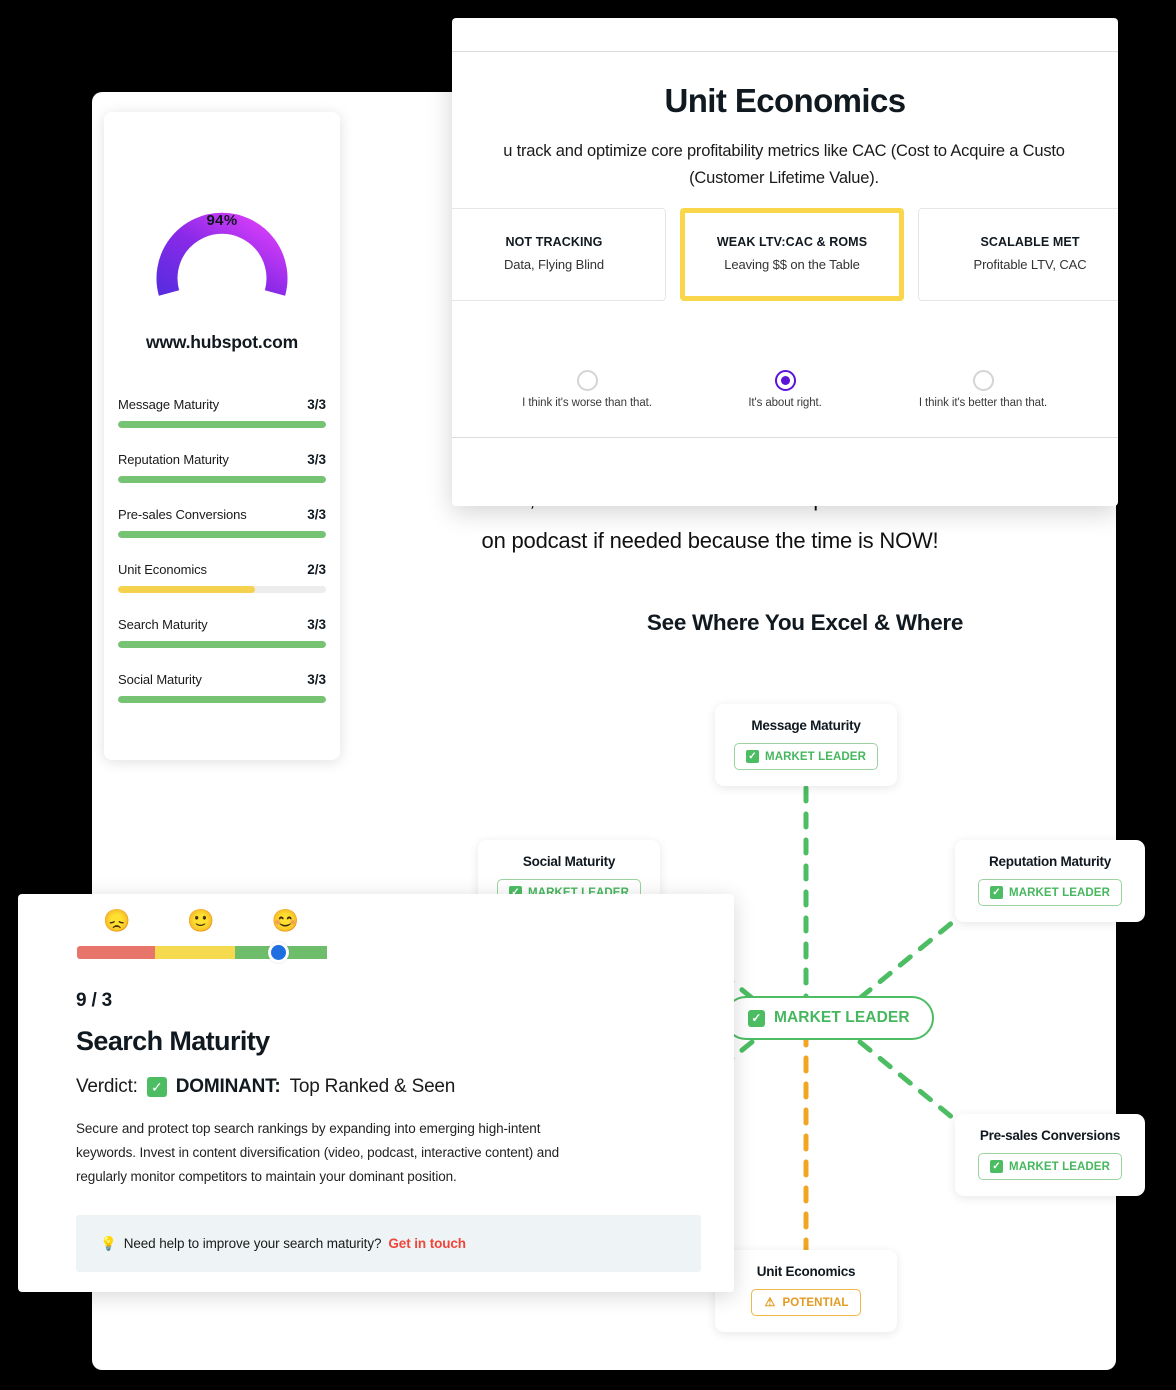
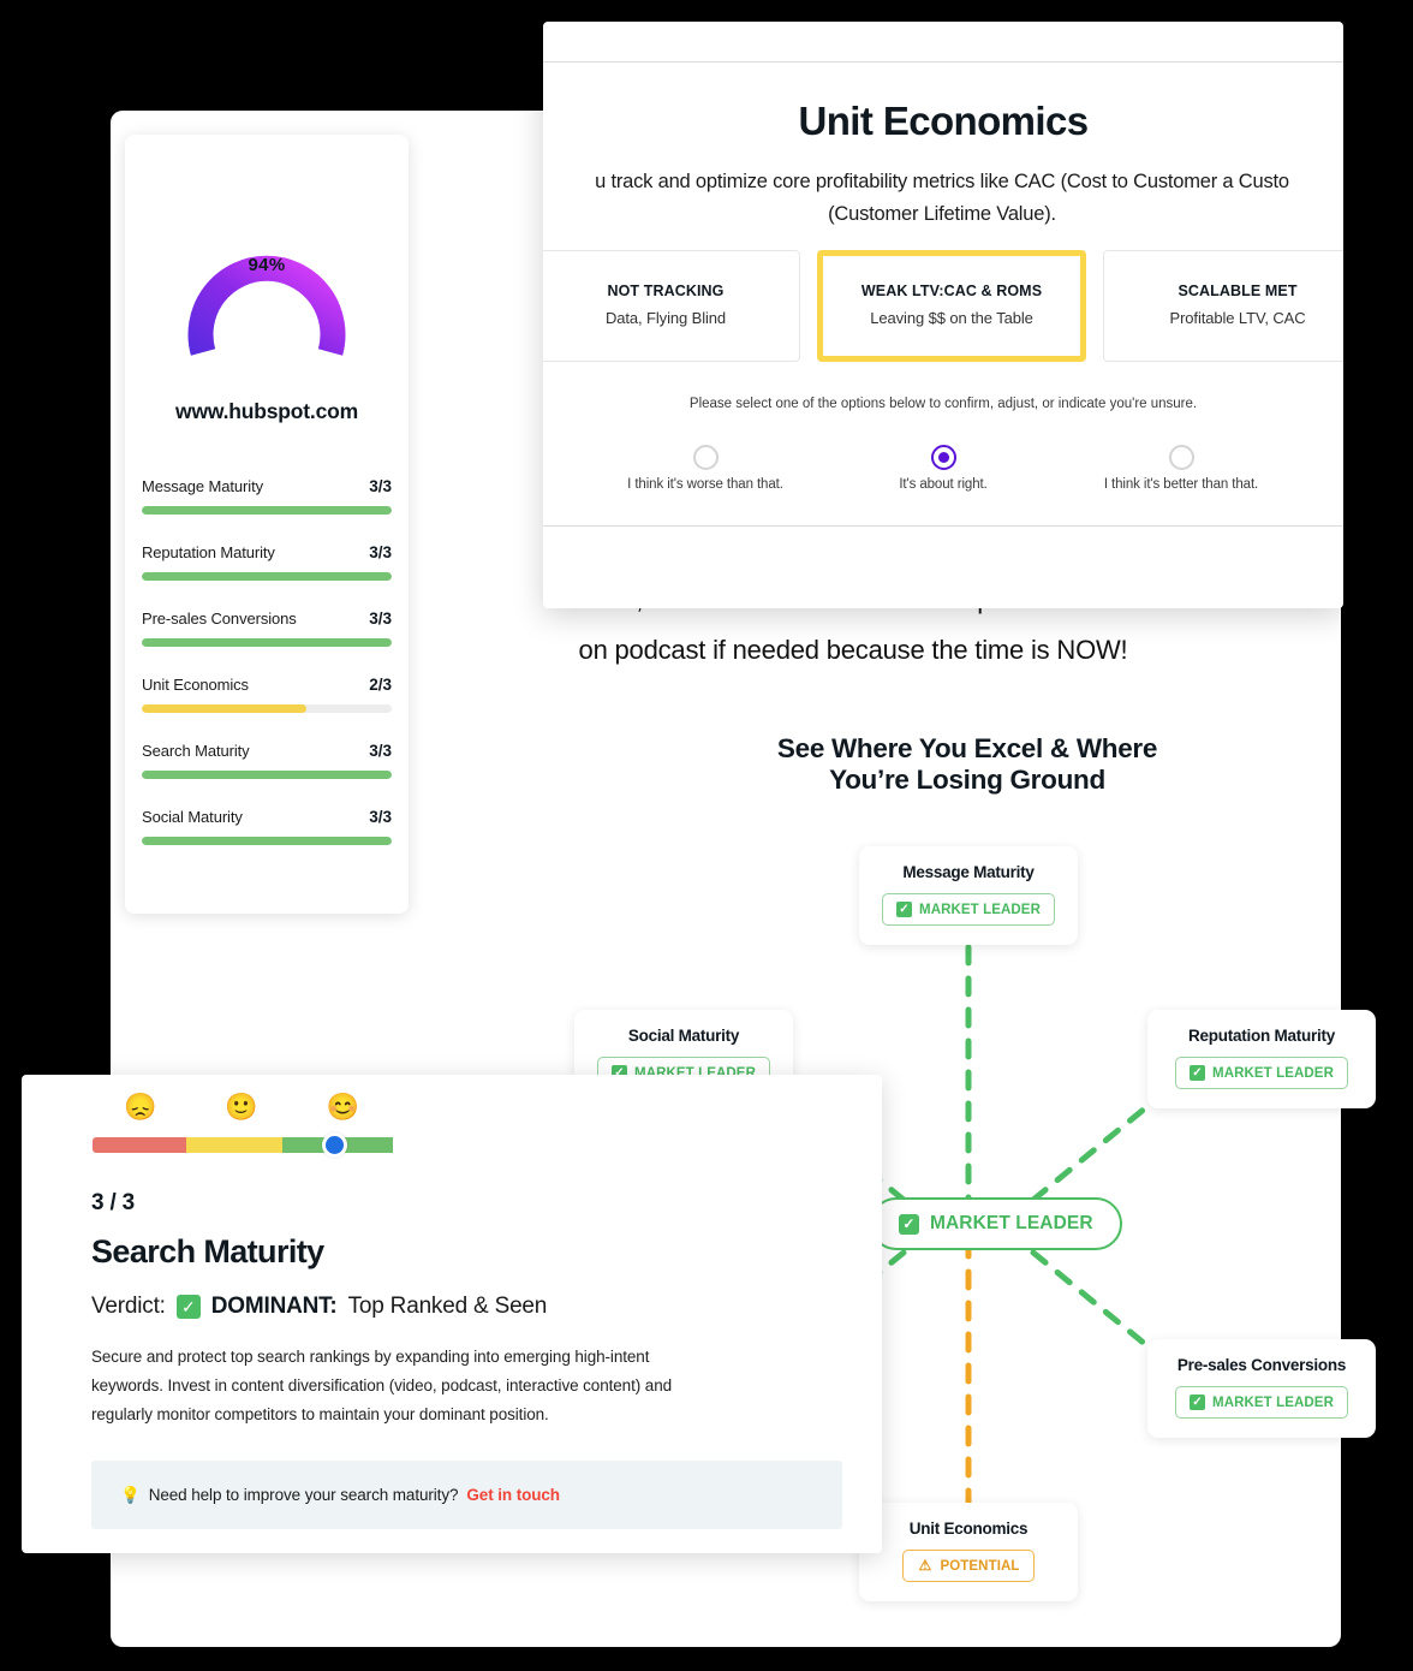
  on podcast if needed because the time is NOW!
  See Where You Excel & Where
+ You’re Losing Ground
  Message Maturity
  ✓
  MARKET LEADER
  Social Maturity
  ✓
  MARKET LEADER
  Reputation Maturity
  ✓
  MARKET LEADER
  Pre-sales Conversions
  ✓
  MARKET LEADER
  Unit Economics
  ⚠
  POTENTIAL
  ✓
  MARKET LEADER
  94%
  www.hubspot.com
  Message Maturity
  3/3
  Reputation Maturity
  3/3
  Pre-sales Conversions
  3/3
  Unit Economics
  2/3
  Search Maturity
  3/3
  Social Maturity
  3/3
  Unit Economics
- u track and optimize core profitability metrics like CAC (Cost to Acquire a Custo
+ u track and optimize core profitability metrics like CAC (Cost to Customer a Custo
  (Customer Lifetime Value).
  NOT TRACKING
  Data, Flying Blind
  WEAK LTV:CAC & ROMS
  Leaving $$ on the Table
  SCALABLE MET
  Profitable LTV, CAC
+ Please select one of the options below to confirm, adjust, or indicate you're unsure.
  I think it's worse than that.
  It's about right.
  I think it's better than that.
  😞
  🙂
  😊
- 9 / 3
+ 3 / 3
  Search Maturity
  Verdict:
  ✓
  DOMINANT:
  Top Ranked & Seen
  Secure and protect top search rankings by expanding into emerging high-intent keywords. Invest in content diversification (video, podcast, interactive content) and regularly monitor competitors to maintain your dominant position.
  💡
  Need help to improve your search maturity?
  Get in touch
